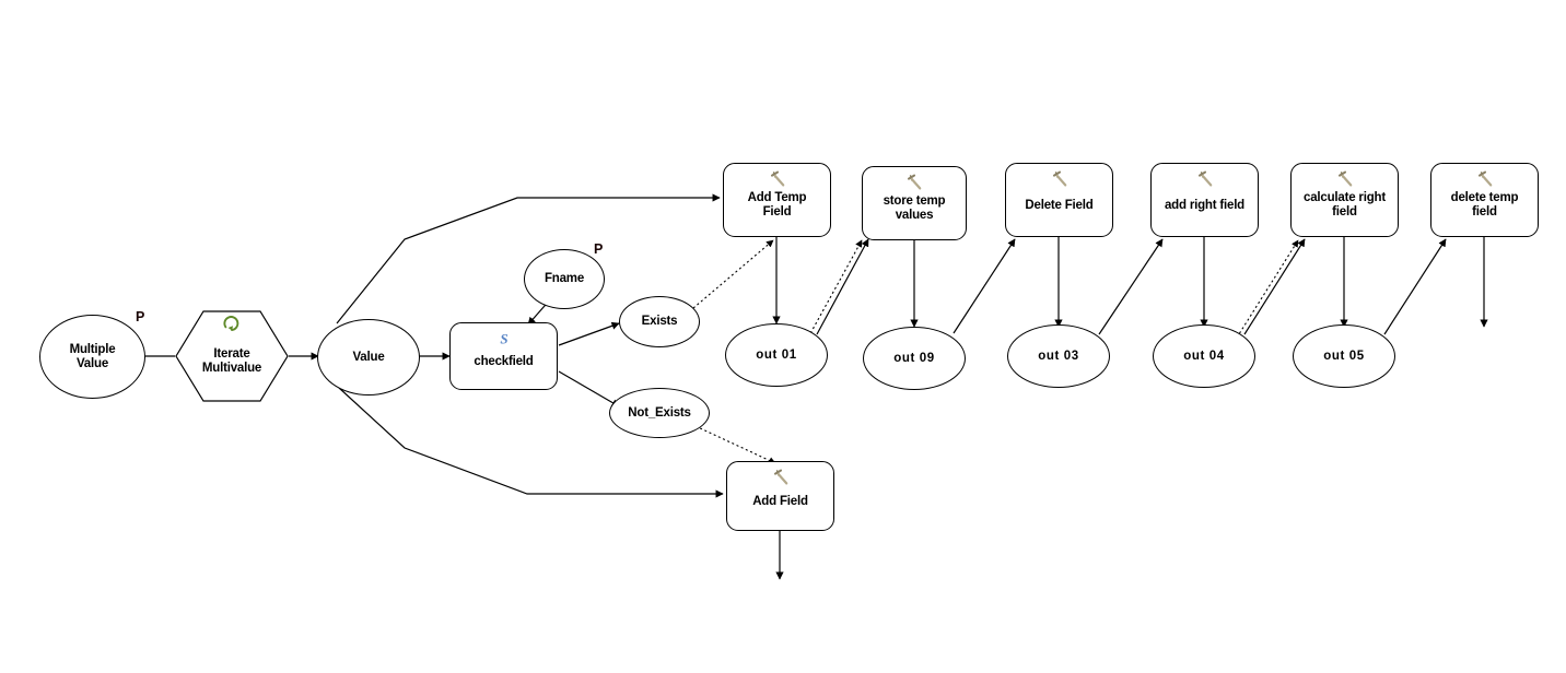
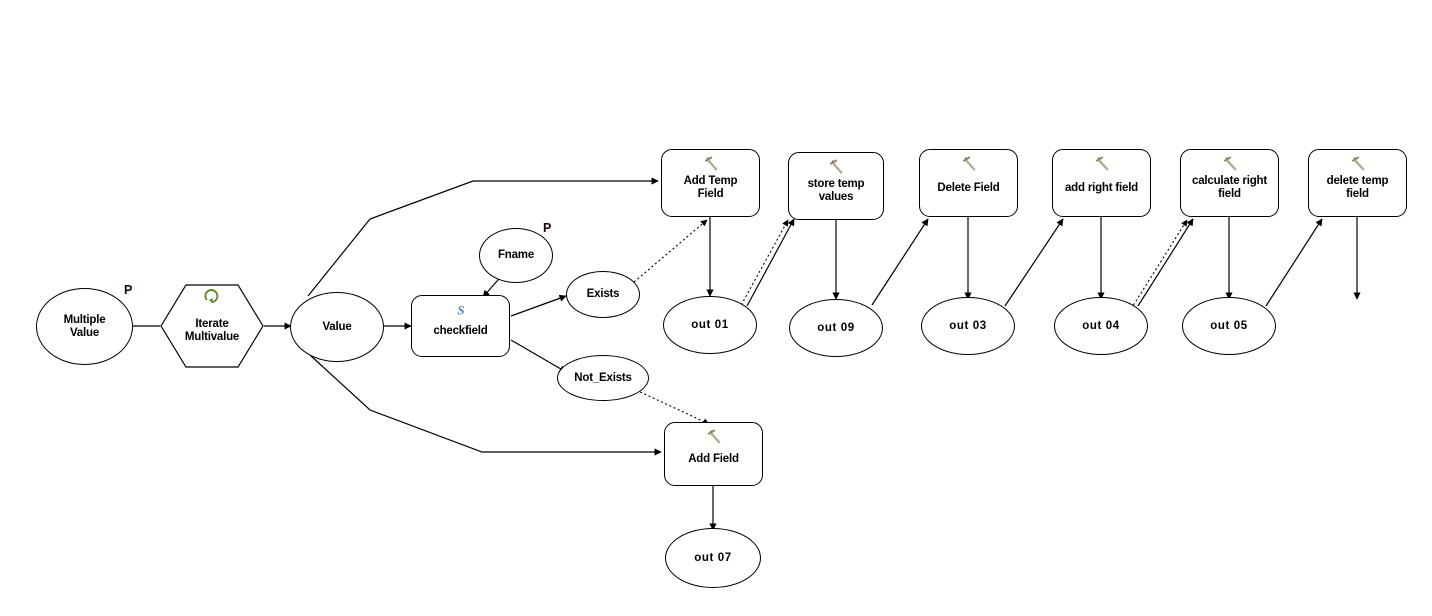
  Multiple
  Value
  P
  Iterate
  Multivalue
  Value
  S
  checkfield
  Fname
  P
  Exists
  Not_Exists
  Add Temp
  Field
  store temp
  values
  Delete Field
  add right field
  calculate right
  field
  delete temp
  field
  Add Field
  out 01
  out 09
  out 03
  out 04
  out 05
+ out 07
